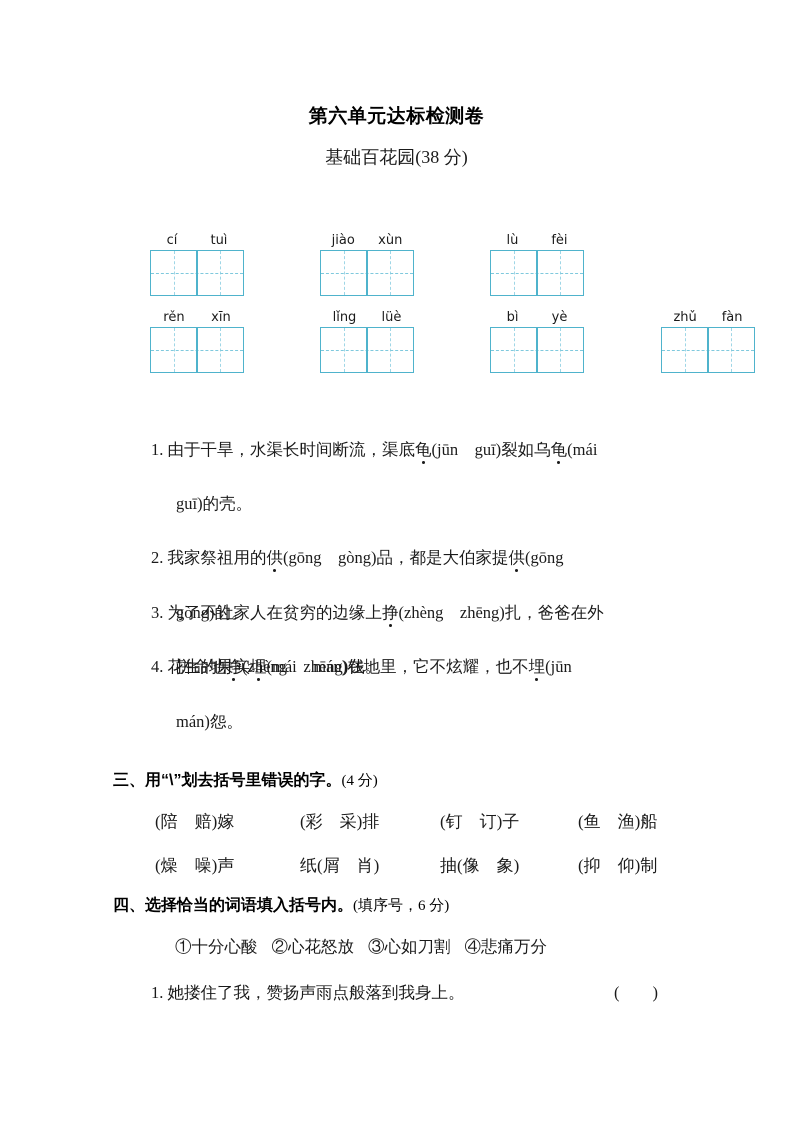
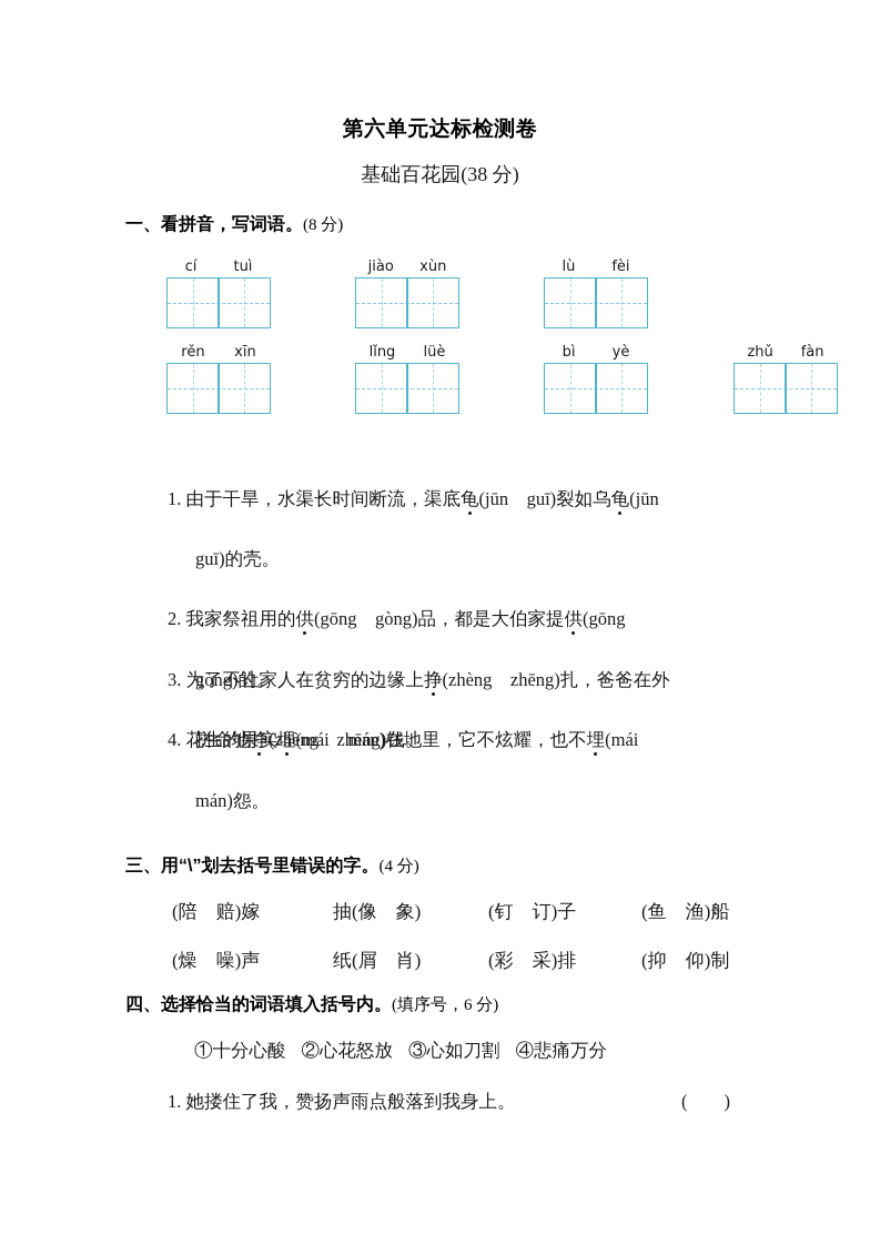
  第六单元达标检测卷
  基础百花园(38 分)
+ 一、看拼音，写词语。(8 分)
  cí
  tuì
  jiào
  xùn
  lù
  fèi
  rěn
  xīn
  lǐng
  lüè
  bì
  yè
  zhǔ
  fàn
- 1. 由于干旱，水渠长时间断流，渠底龟(jūn guī)裂如乌龟(mái
+ 1. 由于干旱，水渠长时间断流，渠底龟(jūn guī)裂如乌龟(jūn
  guī)的壳。
  2. 我家祭祖用的供(gōng gòng)品，都是大伯家提供(gōng
  gòng)的。
  3. 为了不让家人在贫穷的边缘上挣(zhèng zhēng)扎，爸爸在外
  拼命地挣(èng zhēng)钱。
- 4. 花生的果实埋(mái mán)在地里，它不炫耀，也不埋(jūn
+ 4. 花生的果实埋(mái mán)在地里，它不炫耀，也不埋(mái
  mán)怨。
  三、用“\”划去括号里错误的字。(4 分)
  (陪 赔)嫁
- (彩 采)排
+ 抽(像 象)
  (钉 订)子
  (鱼 渔)船
  (燥 噪)声
  纸(屑 肖)
- 抽(像 象)
+ (彩 采)排
  (抑 仰)制
  四、选择恰当的词语填入括号内。(填序号，6 分)
  ①十分心酸 ②心花怒放 ③心如刀割 ④悲痛万分
  1. 她搂住了我，赞扬声雨点般落到我身上。
  ( )
